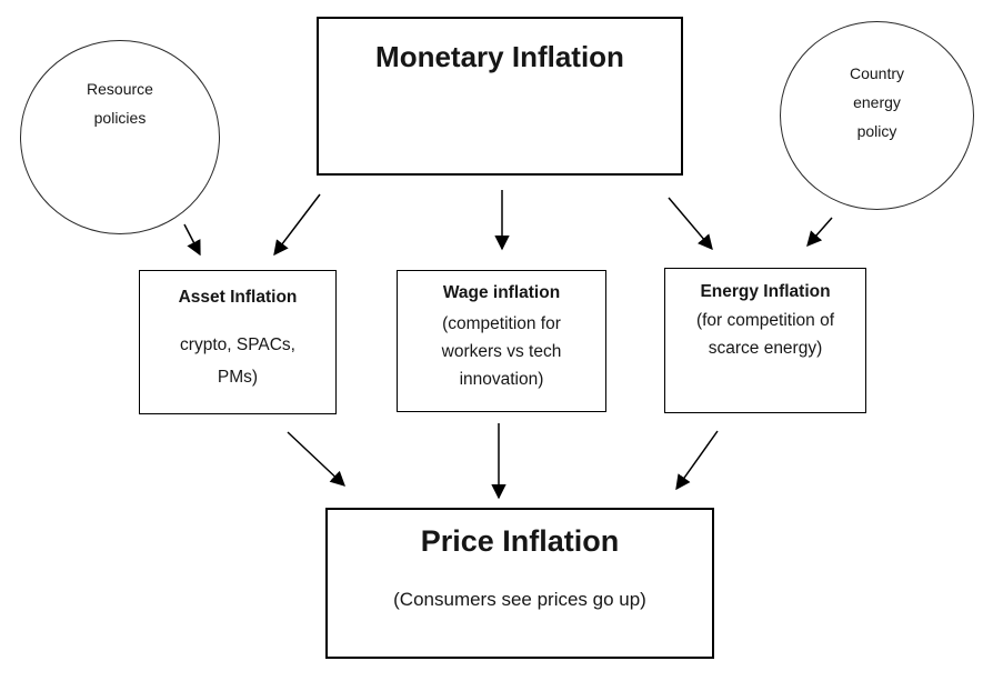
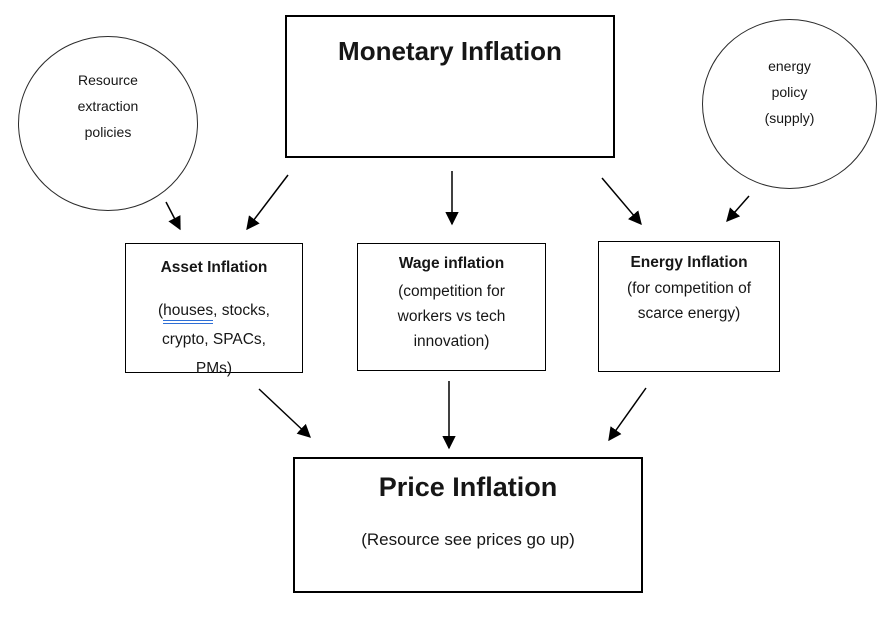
  Resource
+ extraction
  policies
- Country
  energy
  policy
+ (supply)
  Monetary Inflation
  Asset Inflation
+ (houses, stocks,
  crypto, SPACs,
  PMs)
  Wage inflation
  (competition for
  workers vs tech
  innovation)
  Energy Inflation
  (for competition of
  scarce energy)
  Price Inflation
- (Consumers see prices go up)
+ (Resource see prices go up)
